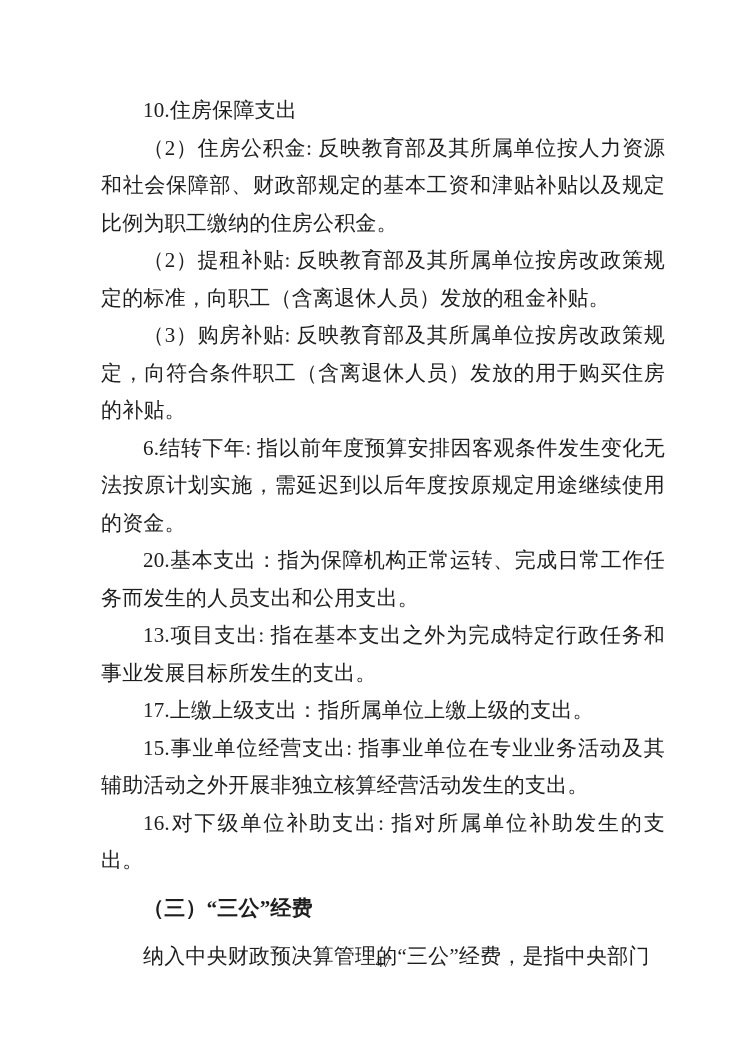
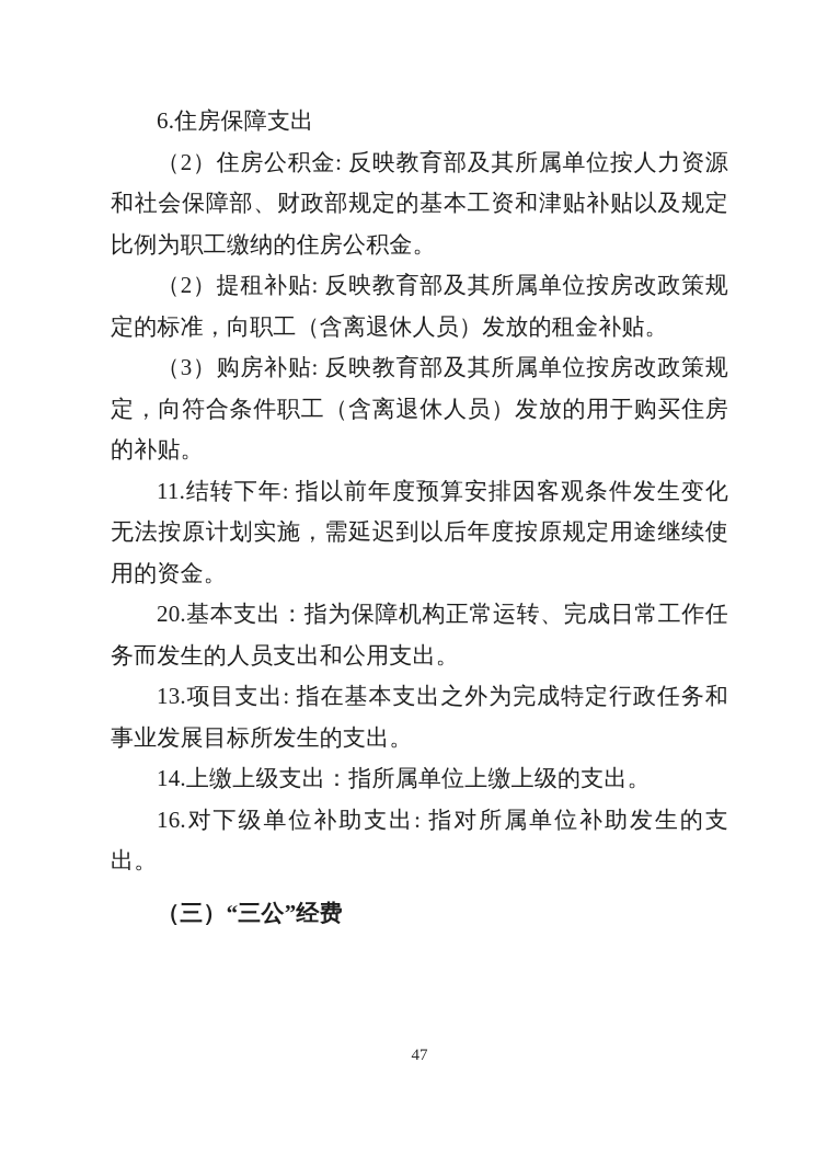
- 10.住房保障支出
+ 6.住房保障支出
  （2）住房公积金: 反映教育部及其所属单位按人力资源和社会保障部、财政部规定的基本工资和津贴补贴以及规定比例为职工缴纳的住房公积金。
  （2）提租补贴: 反映教育部及其所属单位按房改政策规定的标准，向职工（含离退休人员）发放的租金补贴。
  （3）购房补贴: 反映教育部及其所属单位按房改政策规定，向符合条件职工（含离退休人员）发放的用于购买住房的补贴。
- 6.结转下年: 指以前年度预算安排因客观条件发生变化无法按原计划实施，需延迟到以后年度按原规定用途继续使用的资金。
+ 11.结转下年: 指以前年度预算安排因客观条件发生变化无法按原计划实施，需延迟到以后年度按原规定用途继续使用的资金。
  20.基本支出：指为保障机构正常运转、完成日常工作任务而发生的人员支出和公用支出。
  13.项目支出: 指在基本支出之外为完成特定行政任务和事业发展目标所发生的支出。
- 17.上缴上级支出：指所属单位上缴上级的支出。
+ 14.上缴上级支出：指所属单位上缴上级的支出。
- 15.事业单位经营支出: 指事业单位在专业业务活动及其辅助活动之外开展非独立核算经营活动发生的支出。
  16.对下级单位补助支出: 指对所属单位补助发生的支出。
  （三）“三公”经费
- 纳入中央财政预决算管理的“三公”经费，是指中央部门
  47
